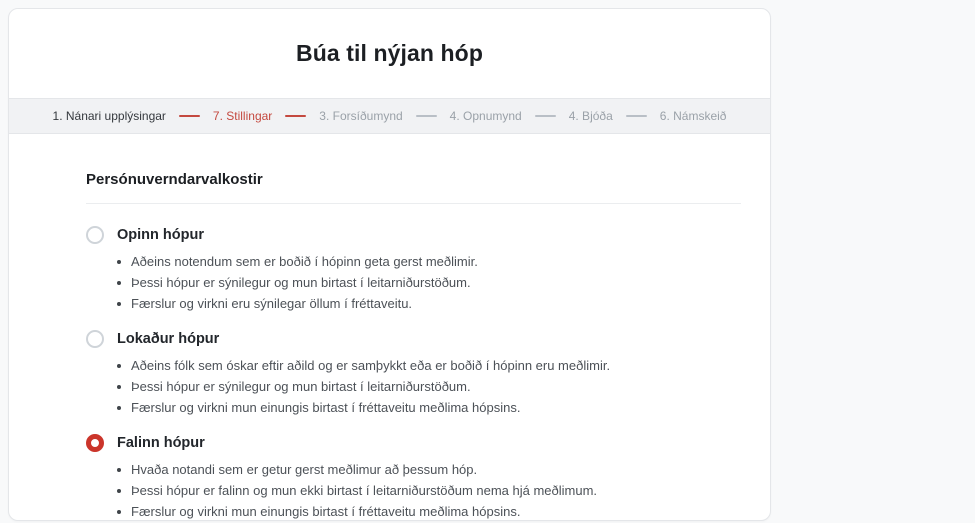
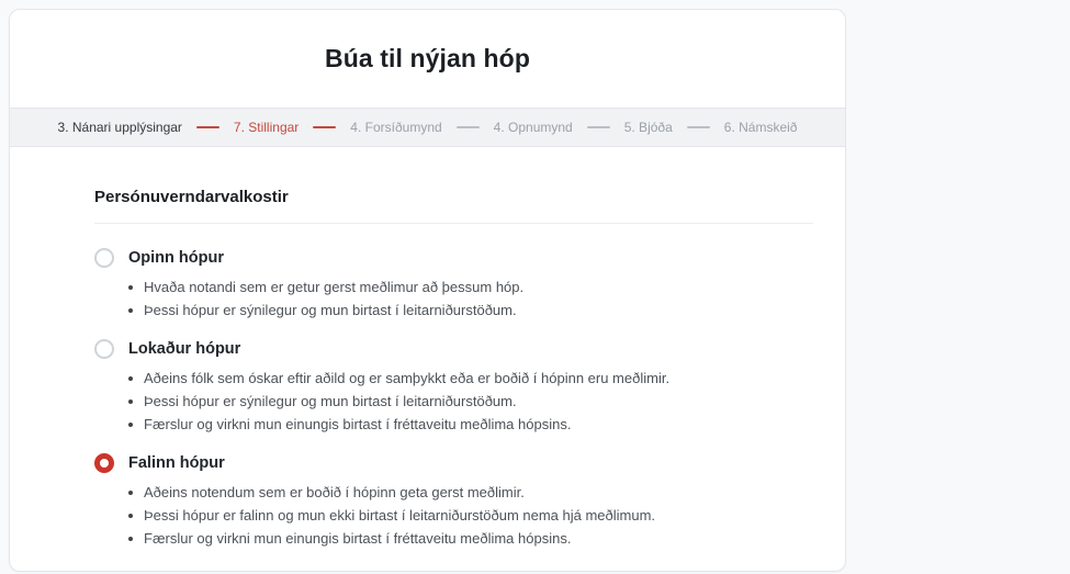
  Búa til nýjan hóp
- 1. Nánari upplýsingar
+ 3. Nánari upplýsingar
  7. Stillingar
- 3. Forsíðumynd
+ 4. Forsíðumynd
  4. Opnumynd
- 4. Bjóða
+ 5. Bjóða
  6. Námskeið
  Persónuverndarvalkostir
  Opinn hópur
- Aðeins notendum sem er boðið í hópinn geta gerst meðlimir.
+ Hvaða notandi sem er getur gerst meðlimur að þessum hóp.
  Þessi hópur er sýnilegur og mun birtast í leitarniðurstöðum.
- Færslur og virkni eru sýnilegar öllum í fréttaveitu.
  Lokaður hópur
  Aðeins fólk sem óskar eftir aðild og er samþykkt eða er boðið í hópinn eru meðlimir.
  Þessi hópur er sýnilegur og mun birtast í leitarniðurstöðum.
  Færslur og virkni mun einungis birtast í fréttaveitu meðlima hópsins.
  Falinn hópur
- Hvaða notandi sem er getur gerst meðlimur að þessum hóp.
+ Aðeins notendum sem er boðið í hópinn geta gerst meðlimir.
  Þessi hópur er falinn og mun ekki birtast í leitarniðurstöðum nema hjá meðlimum.
  Færslur og virkni mun einungis birtast í fréttaveitu meðlima hópsins.
